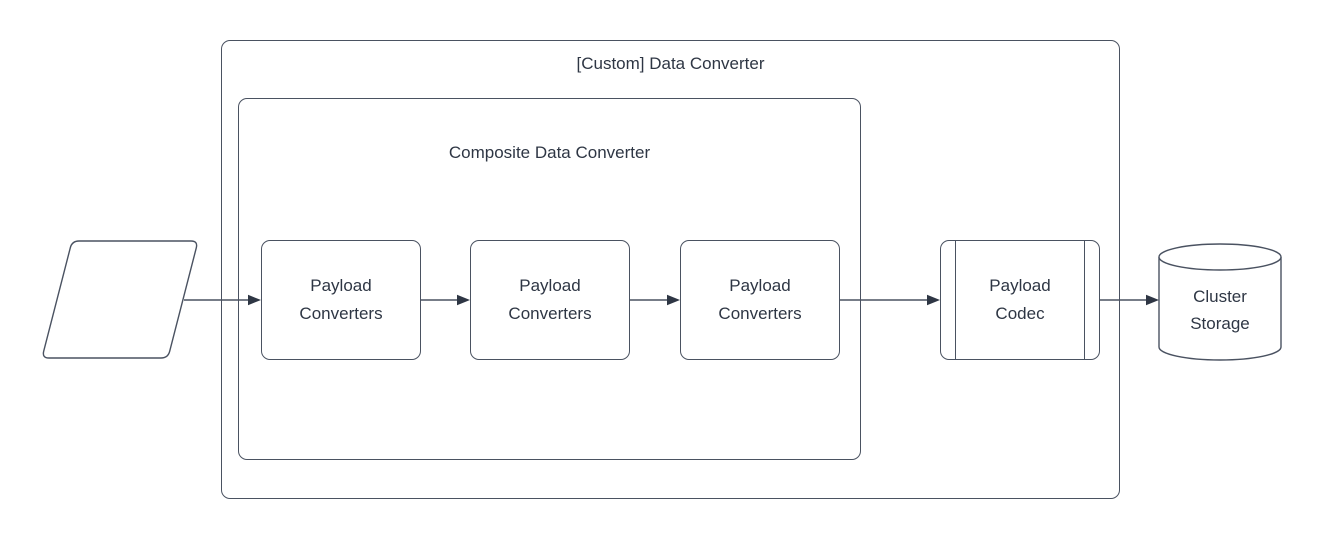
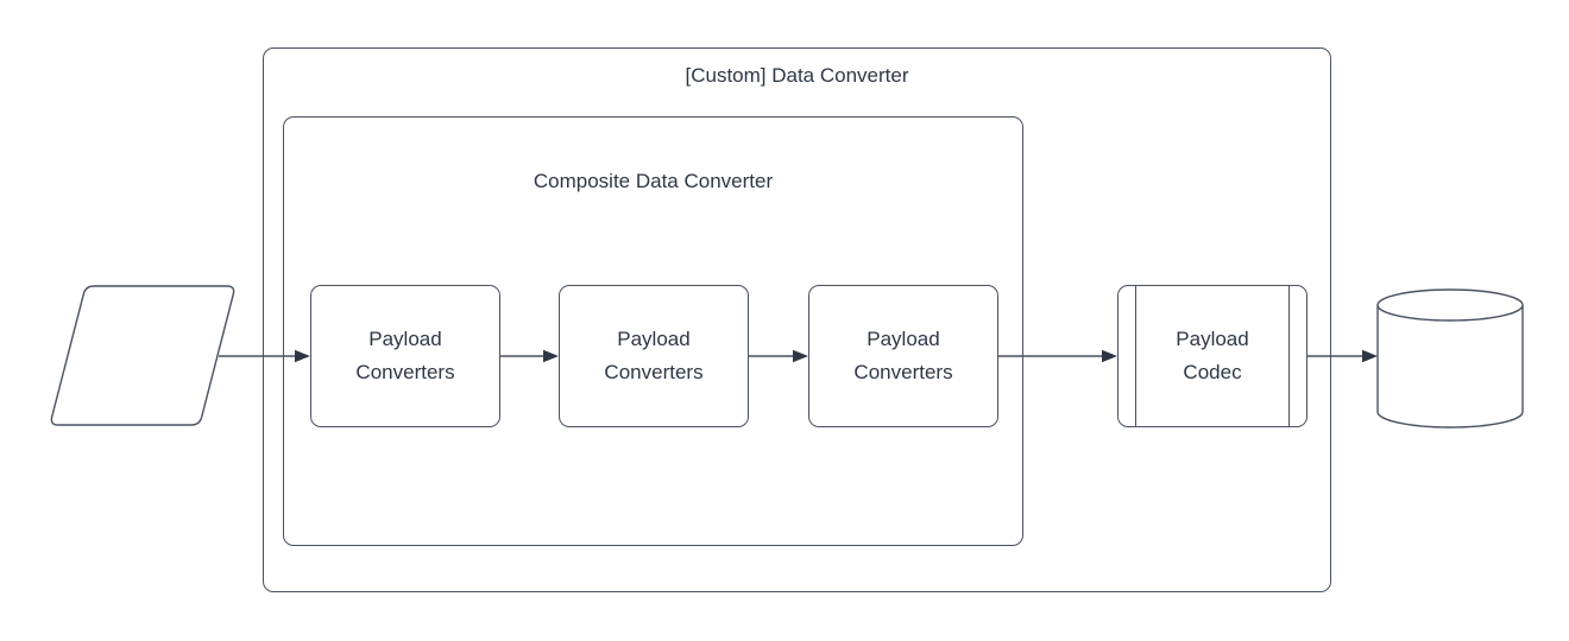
  [Custom] Data Converter
  Composite Data Converter
  Payload
  Converters
  Payload
  Converters
  Payload
  Converters
  Payload
  Codec
- Cluster
- Storage
